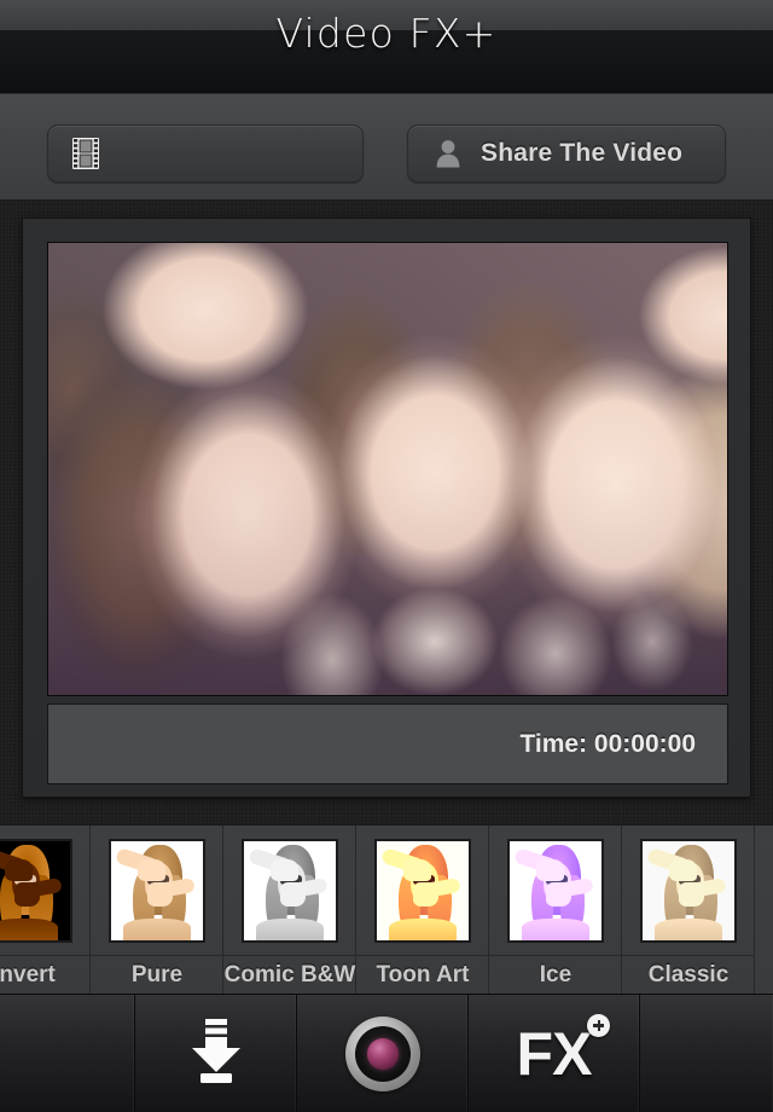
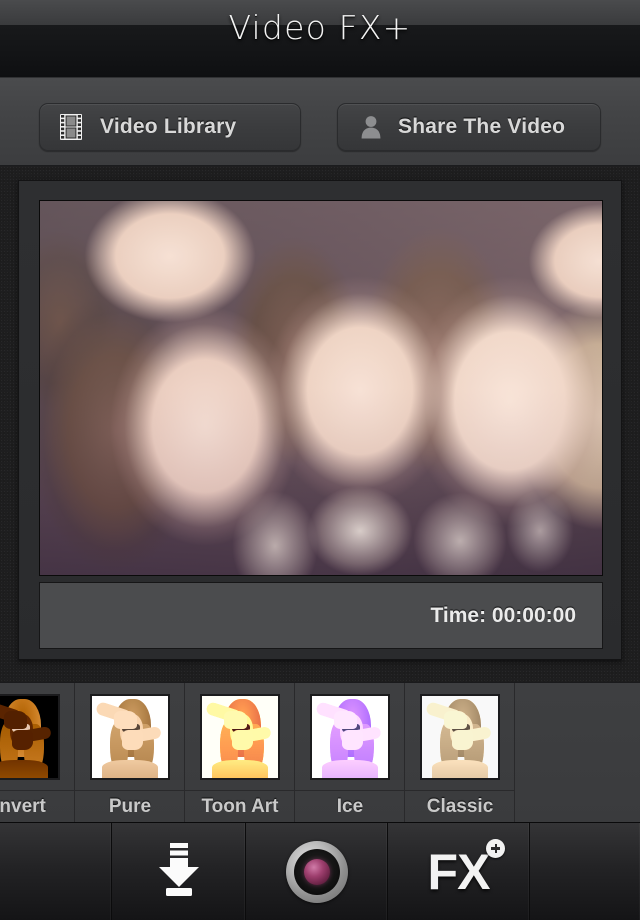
  Video FX+
+ Video Library
  Share The Video
  Time: 00:00:00
  nvert
  Pure
- Comic B&W
  Toon Art
  Ice
  Classic
  FX
